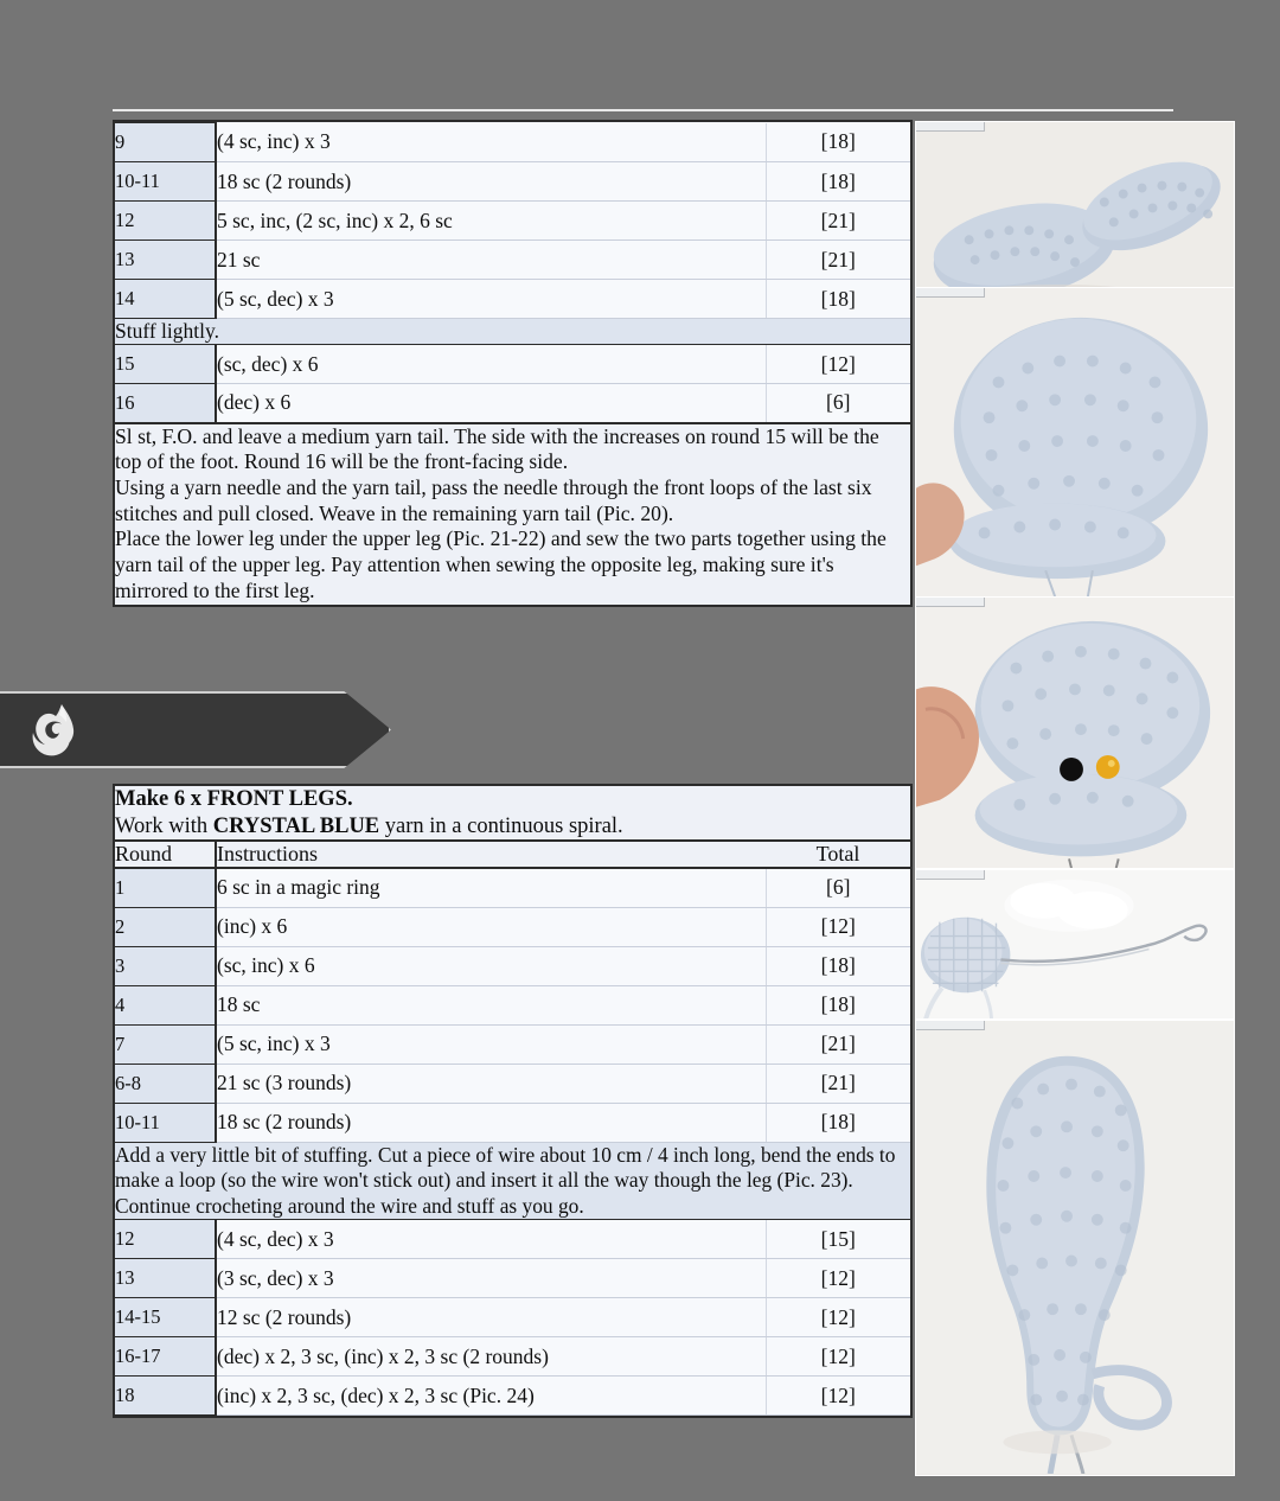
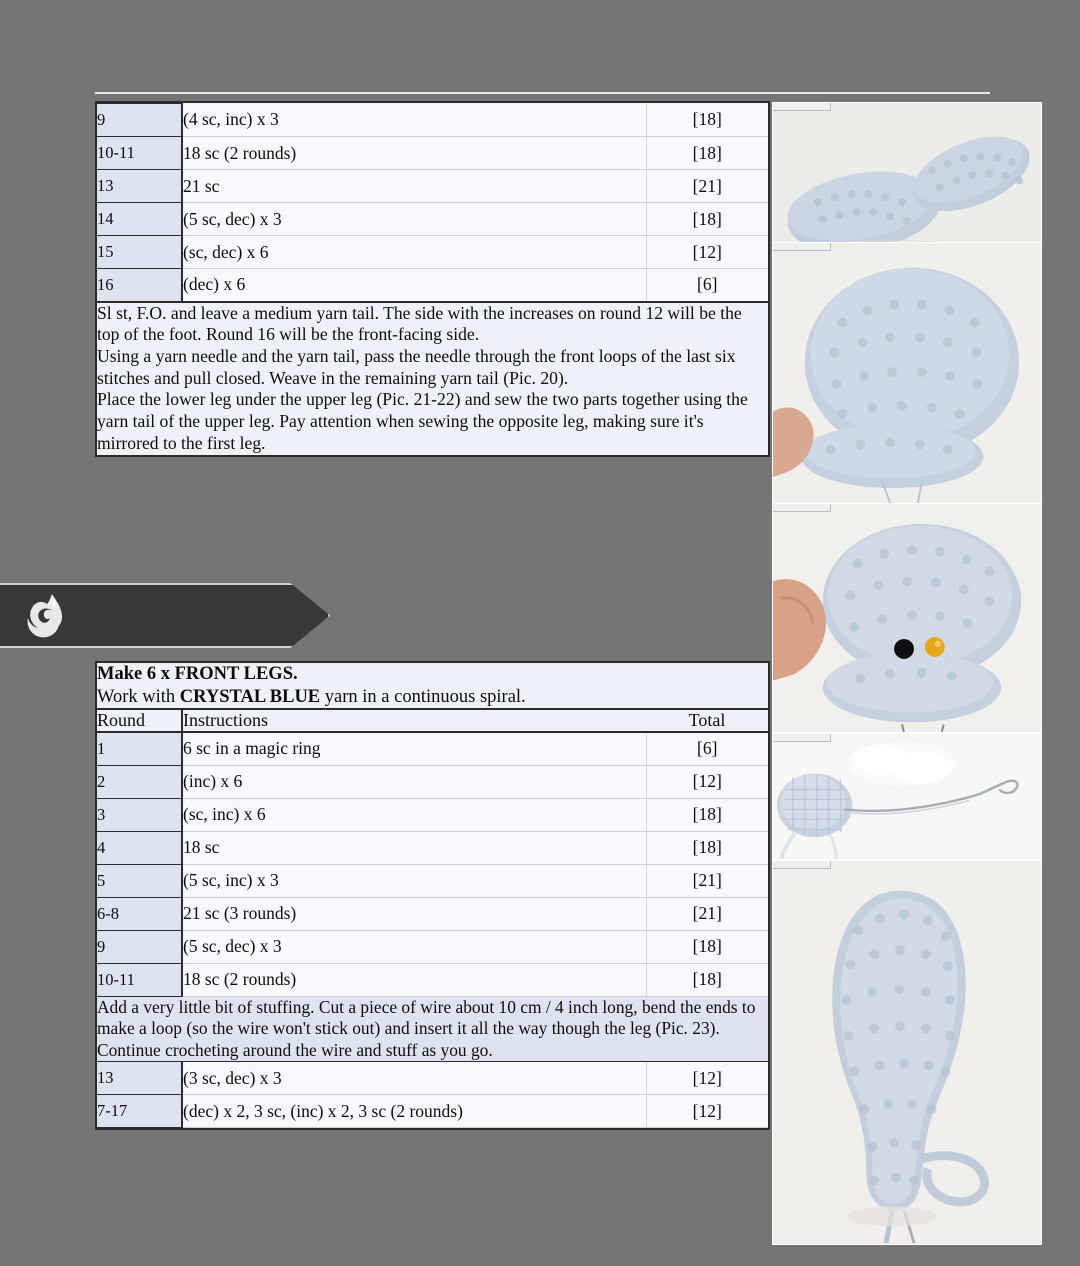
  9	(4 sc, inc) x 3	[18]
  10-11	18 sc (2 rounds)	[18]
- 12	5 sc, inc, (2 sc, inc) x 2, 6 sc	[21]
  13	21 sc	[21]
  14	(5 sc, dec) x 3	[18]
- Stuff lightly.
  15	(sc, dec) x 6	[12]
  16	(dec) x 6	[6]
- Sl st, F.O. and leave a medium yarn tail. The side with the increases on round 15 will be the top of the foot. Round 16 will be the front-facing side.Using a yarn needle and the yarn tail, pass the needle through the front loops of the last six stitches and pull closed. Weave in the remaining yarn tail (Pic. 20).Place the lower leg under the upper leg (Pic. 21-22) and sew the two parts together using the yarn tail of the upper leg. Pay attention when sewing the opposite leg, making sure it's mirrored to the first leg.
+ Sl st, F.O. and leave a medium yarn tail. The side with the increases on round 12 will be the top of the foot. Round 16 will be the front-facing side.Using a yarn needle and the yarn tail, pass the needle through the front loops of the last six stitches and pull closed. Weave in the remaining yarn tail (Pic. 20).Place the lower leg under the upper leg (Pic. 21-22) and sew the two parts together using the yarn tail of the upper leg. Pay attention when sewing the opposite leg, making sure it's mirrored to the first leg.
  Make 6 x FRONT LEGS.Work with CRYSTAL BLUE yarn in a continuous spiral.
  Round	Instructions	Total
  1	6 sc in a magic ring	[6]
  2	(inc) x 6	[12]
  3	(sc, inc) x 6	[18]
  4	18 sc	[18]
- 7	(5 sc, inc) x 3	[21]
+ 5	(5 sc, inc) x 3	[21]
  6-8	21 sc (3 rounds)	[21]
+ 9	(5 sc, dec) x 3	[18]
  10-11	18 sc (2 rounds)	[18]
  Add a very little bit of stuffing. Cut a piece of wire about 10 cm / 4 inch long, bend the ends to make a loop (so the wire won't stick out) and insert it all the way though the leg (Pic. 23).Continue crocheting around the wire and stuff as you go.
- 12	(4 sc, dec) x 3	[15]
  13	(3 sc, dec) x 3	[12]
- 14-15	12 sc (2 rounds)	[12]
- 16-17	(dec) x 2, 3 sc, (inc) x 2, 3 sc (2 rounds)	[12]
+ 7-17	(dec) x 2, 3 sc, (inc) x 2, 3 sc (2 rounds)	[12]
- 18	(inc) x 2, 3 sc, (dec) x 2, 3 sc (Pic. 24)	[12]
